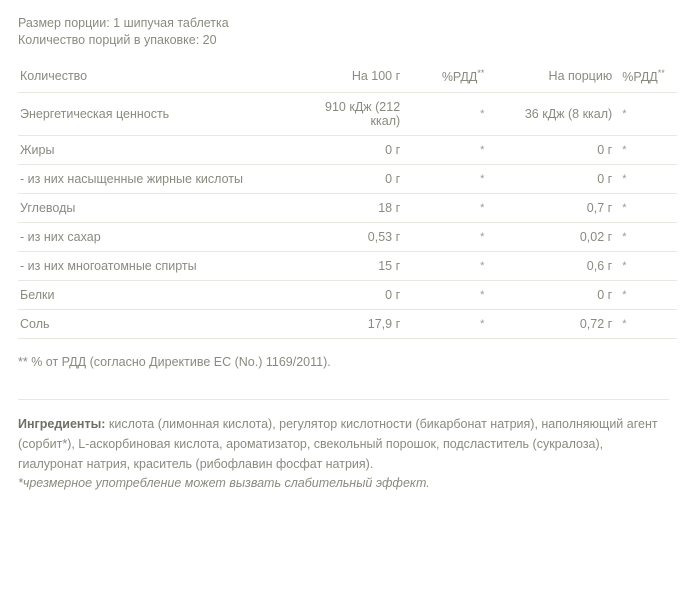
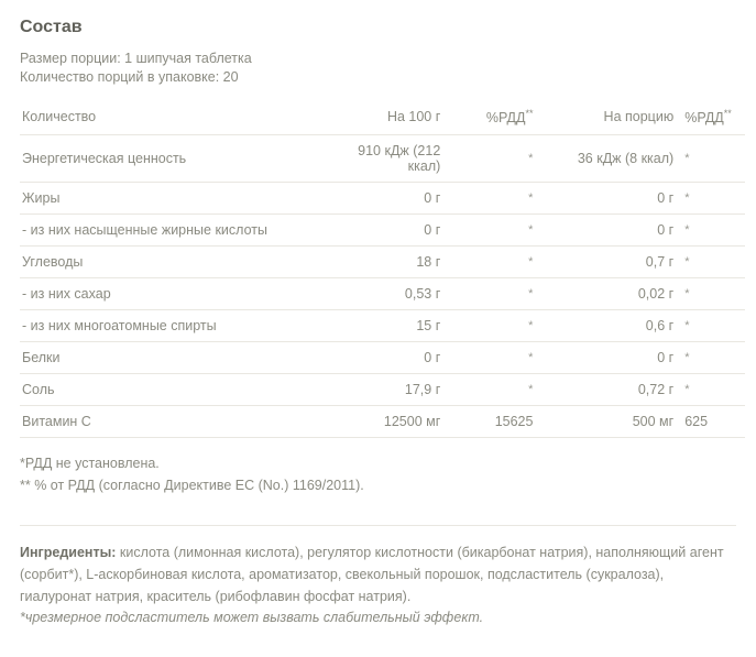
+ Состав
  Размер порции: 1 шипучая таблетка
  Количество порций в упаковке: 20
  Количество	На 100 г	%РДД**	На порцию	%РДД**
  Энергетическая ценность	910 кДж (212 ккал)	*	36 кДж (8 ккал)	*
  Жиры	0 г	*	0 г	*
  - из них насыщенные жирные кислоты	0 г	*	0 г	*
  Углеводы	18 г	*	0,7 г	*
  - из них сахар	0,53 г	*	0,02 г	*
  - из них многоатомные спирты	15 г	*	0,6 г	*
  Белки	0 г	*	0 г	*
  Соль	17,9 г	*	0,72 г	*
+ Витамин C	12500 мг	15625	500 мг	625
+ *РДД не установлена.
  ** % от РДД (согласно Директиве ЕС (No.) 1169/2011).
  Ингредиенты: кислота (лимонная кислота), регулятор кислотности (бикарбонат натрия), наполняющий агент (сорбит*), L-аскорбиновая кислота, ароматизатор, свекольный порошок, подсластитель (сукралоза), гиалуронат натрия, краситель (рибофлавин фосфат натрия).
- *чрезмерное употребление может вызвать слабительный эффект.
+ *чрезмерное подсластитель может вызвать слабительный эффект.
